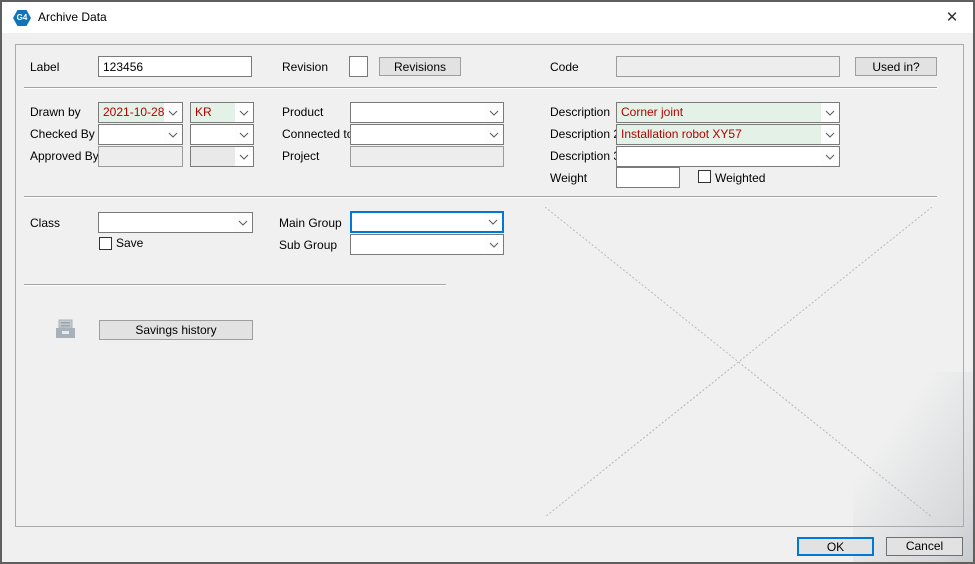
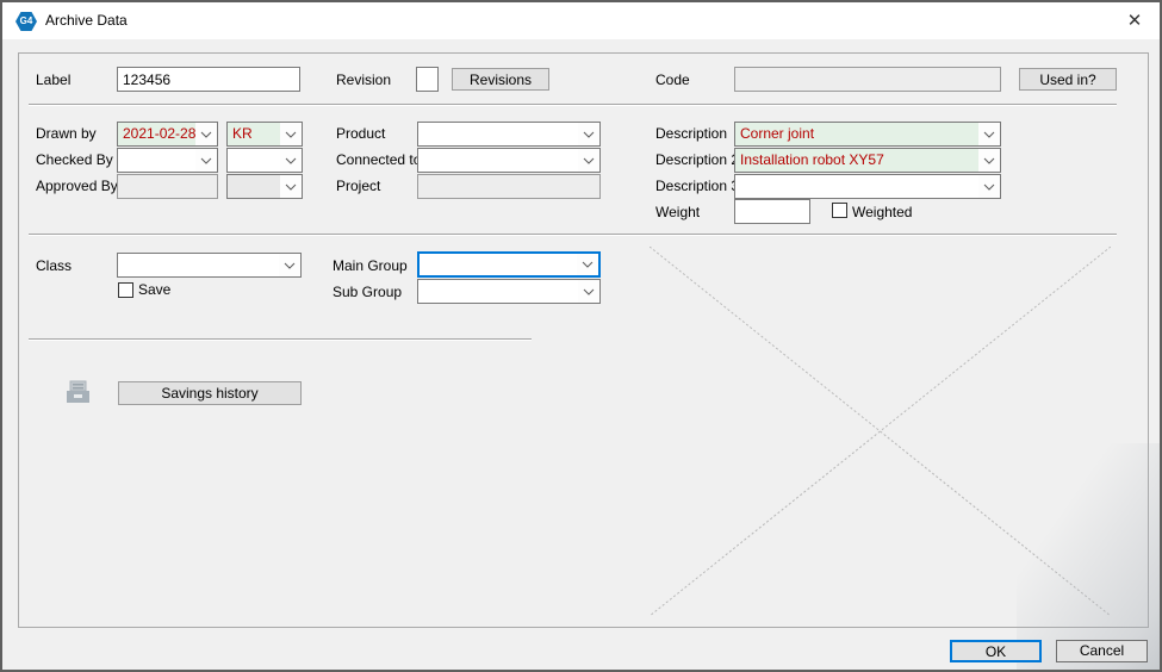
  G4
  Archive Data
  ✕
  Label
  123456
  Revision
  Revisions
  Code
  Used in?
  Drawn by
- 2021-10-28
+ 2021-02-28
  KR
  Checked By
  Approved By
  Product
  Connected t
  Project
  Description
  Corner joint
  Description
  Installation robot XY57
  Description
  Weight
  Weighted
  Class
  Save
  Main Group
  Sub Group
  Savings history
  OK
  Cancel
